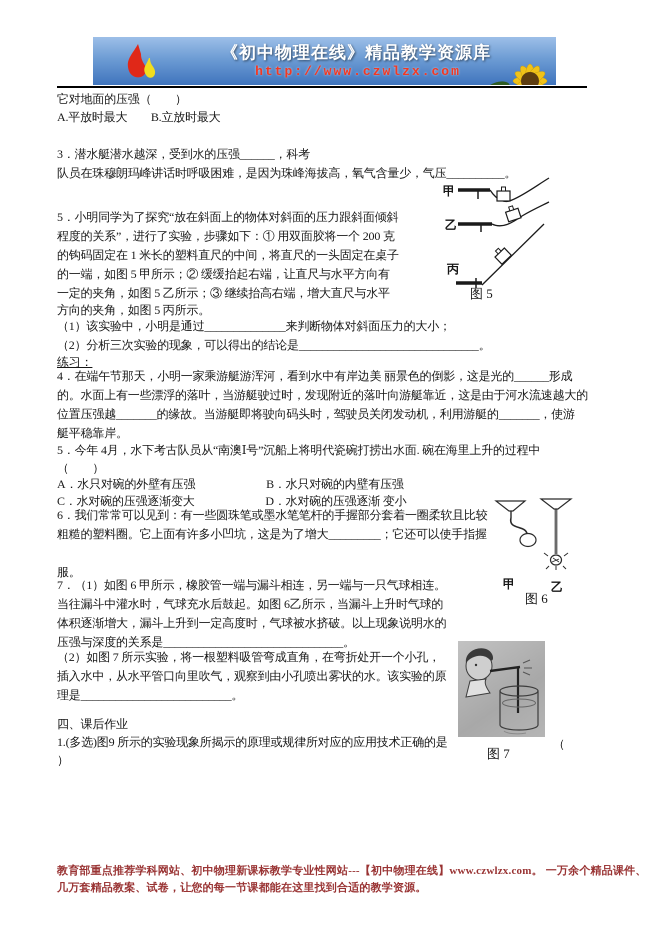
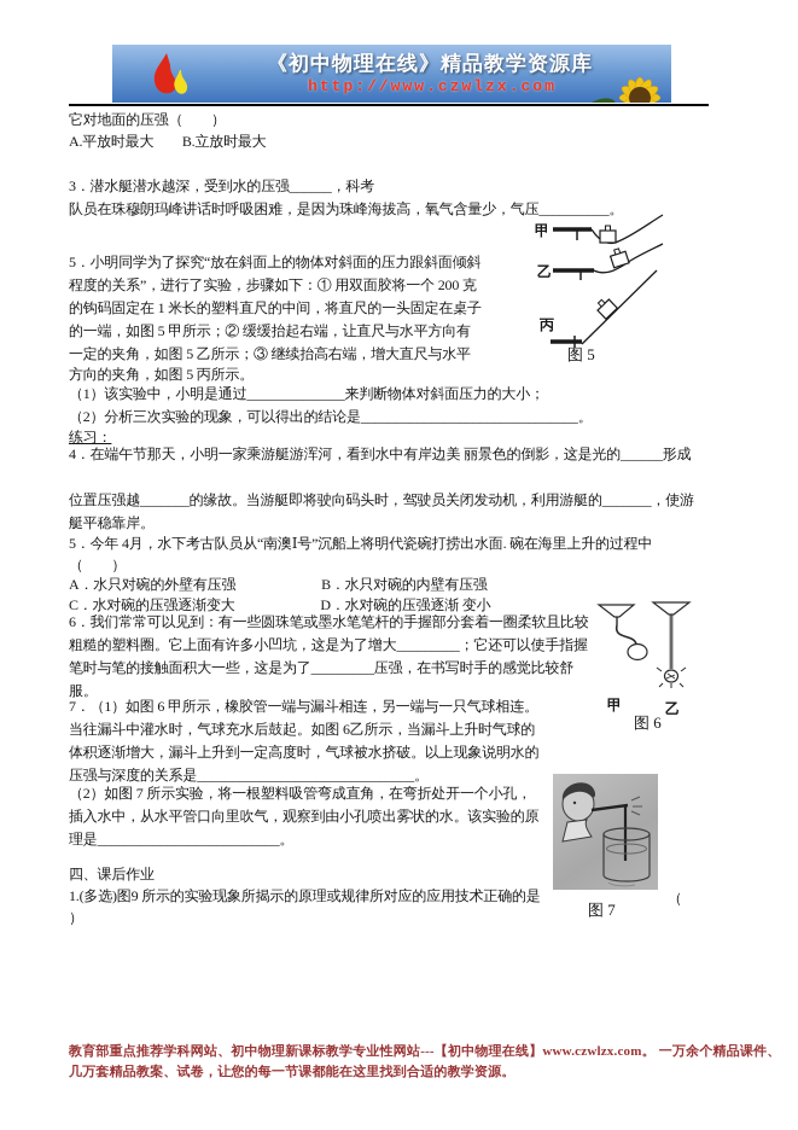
  《初中物理在线》精品教学资源库
  http://www.czwlzx.com
  它对地面的压强（ ）
  A.平放时最大 B.立放时最大
  3．潜水艇潜水越深，受到水的压强______，科考
  队员在珠穆朗玛峰讲话时呼吸困难，是因为珠峰海拔高，氧气含量少，气压__________。
  5．小明同学为了探究“放在斜面上的物体对斜面的压力跟斜面倾斜
  程度的关系”，进行了实验，步骤如下：① 用双面胶将一个 200 克
  的钩码固定在 1 米长的塑料直尺的中间，将直尺的一头固定在桌子
  的一端，如图 5 甲所示；② 缓缓抬起右端，让直尺与水平方向有
  一定的夹角，如图 5 乙所示；③ 继续抬高右端，增大直尺与水平
  方向的夹角，如图 5 丙所示。
  （1）该实验中，小明是通过______________来判断物体对斜面压力的大小；
  （2）分析三次实验的现象，可以得出的结论是_______________________________。
  练习：
  4．在端午节那天，小明一家乘游艇游浑河，看到水中有岸边美 丽景色的倒影，这是光的______形成
- 的。水面上有一些漂浮的落叶，当游艇驶过时，发现附近的落叶向游艇靠近，这是由于河水流速越大的
  位置压强越_______的缘故。当游艇即将驶向码头时，驾驶员关闭发动机，利用游艇的_______，使游
  艇平稳靠岸。
  5．今年 4月，水下考古队员从“南澳Ⅰ号”沉船上将明代瓷碗打捞出水面. 碗在海里上升的过程中
  （ ）
  A．水只对碗的外壁有压强 B．水只对碗的内壁有压强
  C．水对碗的压强逐渐变大 D．水对碗的压强逐渐 变小
  6．我们常常可以见到：有一些圆珠笔或墨水笔笔杆的手握部分套着一圈柔软且比较
  粗糙的塑料圈。它上面有许多小凹坑，这是为了增大_________；它还可以使手指握
+ 笔时与笔的接触面积大一些，这是为了_________压强，在书写时手的感觉比较舒
  服。
  7．（1）如图 6 甲所示，橡胶管一端与漏斗相连，另一端与一只气球相连。
  当往漏斗中灌水时，气球充水后鼓起。如图 6乙所示，当漏斗上升时气球的
  体积逐渐增大，漏斗上升到一定高度时，气球被水挤破。以上现象说明水的
  压强与深度的关系是_______________________________。
  （2）如图 7 所示实验，将一根塑料吸管弯成直角，在弯折处开一个小孔，
  插入水中，从水平管口向里吹气，观察到由小孔喷出雾状的水。该实验的原
  理是__________________________。
  四、课后作业
  1.(多选)图9 所示的实验现象所揭示的原理或规律所对应的应用技术正确的是
  ）
  （
  甲
  乙
  丙
  图 5
  甲
  乙
  图 6
  图 7
  教育部重点推荐学科网站、初中物理新课标教学专业性网站---【初中物理在线】www.czwlzx.com。 一万余个精品课件、
  几万套精品教案、试卷，让您的每一节课都能在这里找到合适的教学资源。
